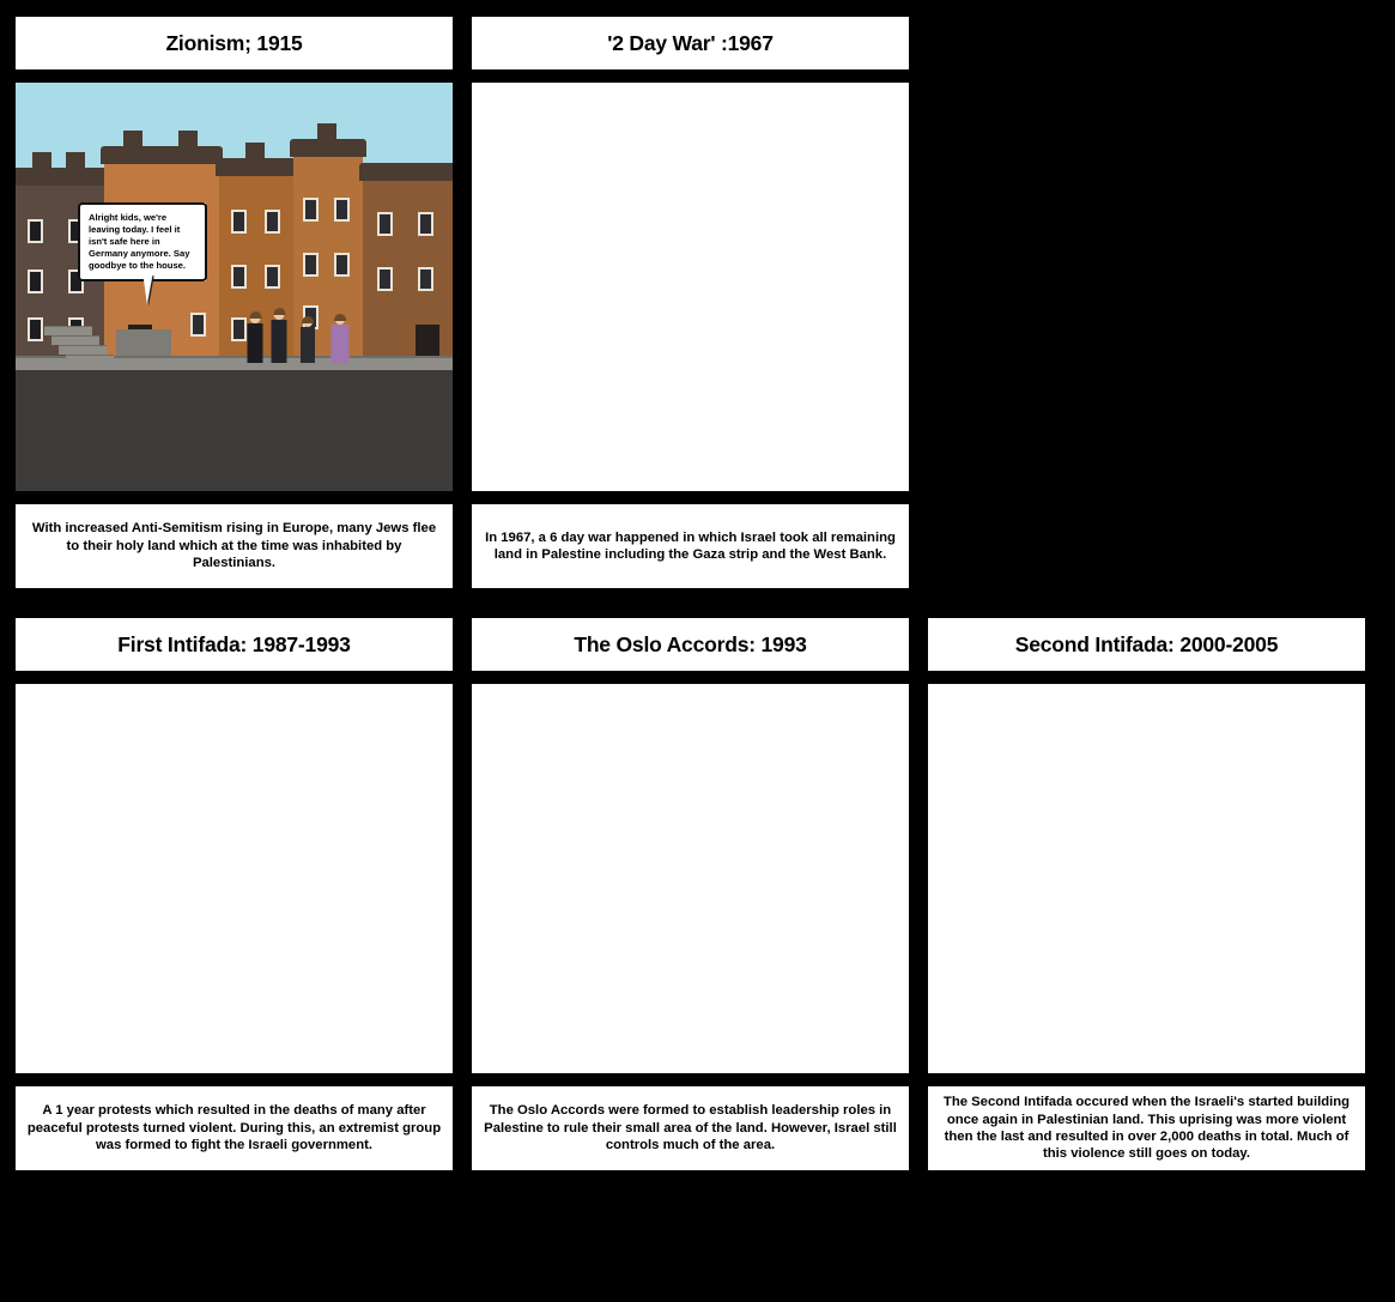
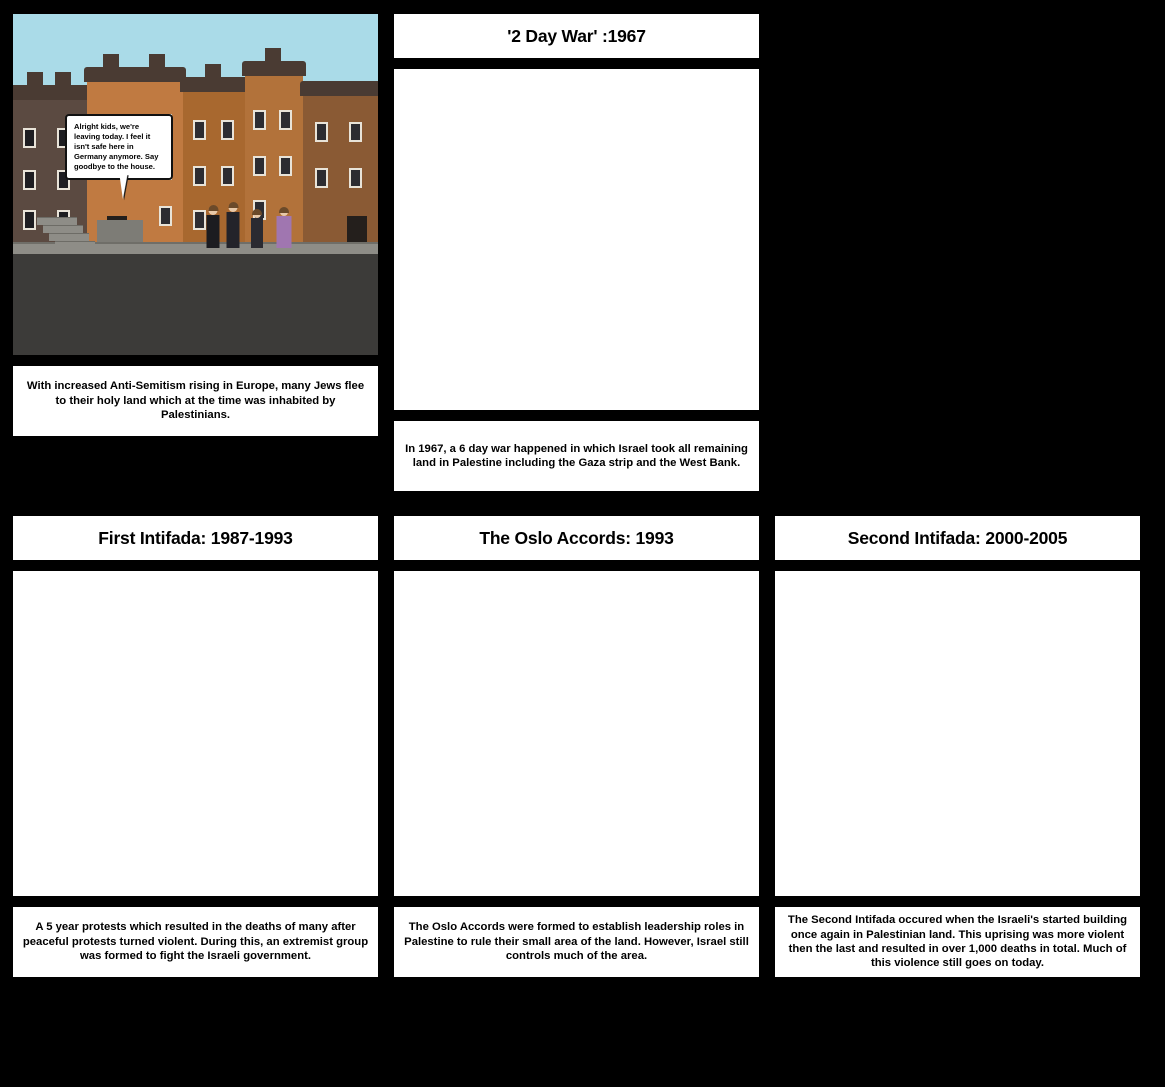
- Zionism; 1915
  Alright kids, we're leaving today. I feel it isn't safe here in Germany anymore. Say goodbye to the house.
  With increased Anti-Semitism rising in Europe, many Jews flee to their holy land which at the time was inhabited by Palestinians.
  '2 Day War' :1967
  In 1967, a 6 day war happened in which Israel took all remaining land in Palestine including the Gaza strip and the West Bank.
  First Intifada: 1987-1993
- A 1 year protests which resulted in the deaths of many after peaceful protests turned violent. During this, an extremist group was formed to fight the Israeli government.
+ A 5 year protests which resulted in the deaths of many after peaceful protests turned violent. During this, an extremist group was formed to fight the Israeli government.
  The Oslo Accords: 1993
  The Oslo Accords were formed to establish leadership roles in Palestine to rule their small area of the land. However, Israel still controls much of the area.
  Second Intifada: 2000-2005
- The Second Intifada occured when the Israeli's started building once again in Palestinian land. This uprising was more violent then the last and resulted in over 2,000 deaths in total. Much of this violence still goes on today.
+ The Second Intifada occured when the Israeli's started building once again in Palestinian land. This uprising was more violent then the last and resulted in over 1,000 deaths in total. Much of this violence still goes on today.
